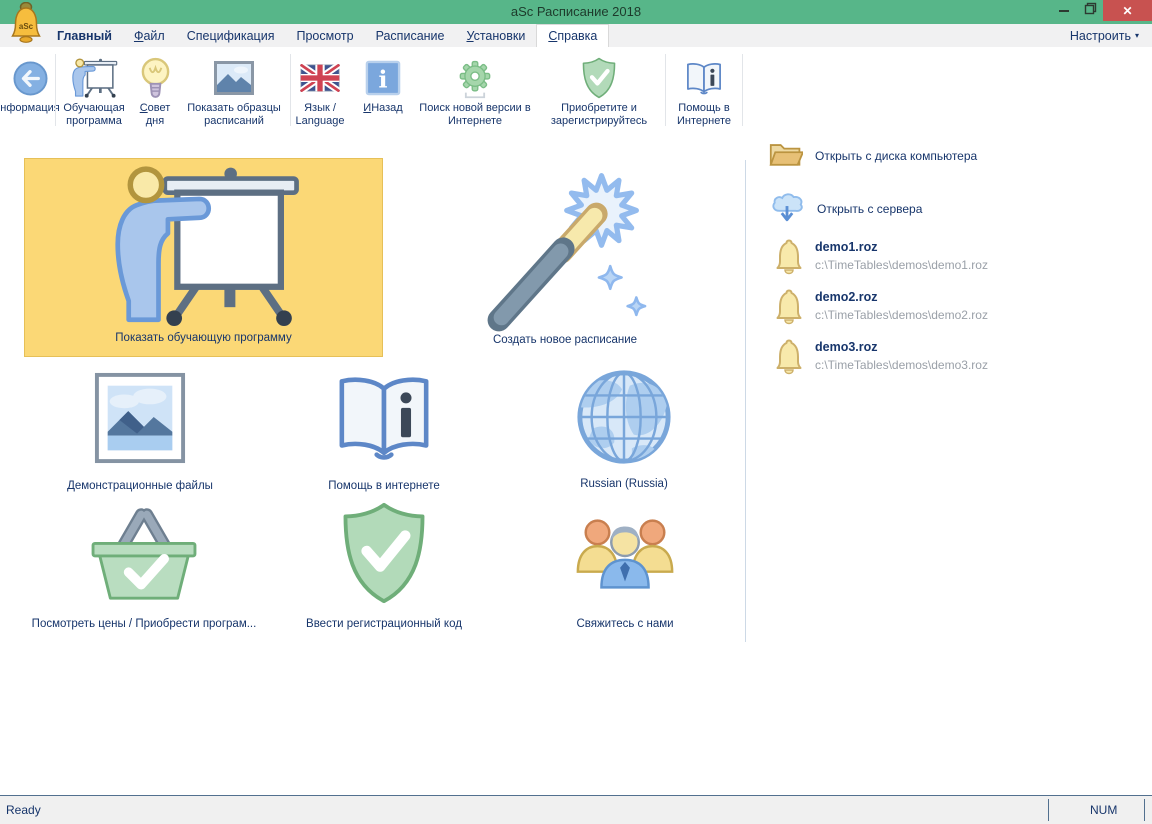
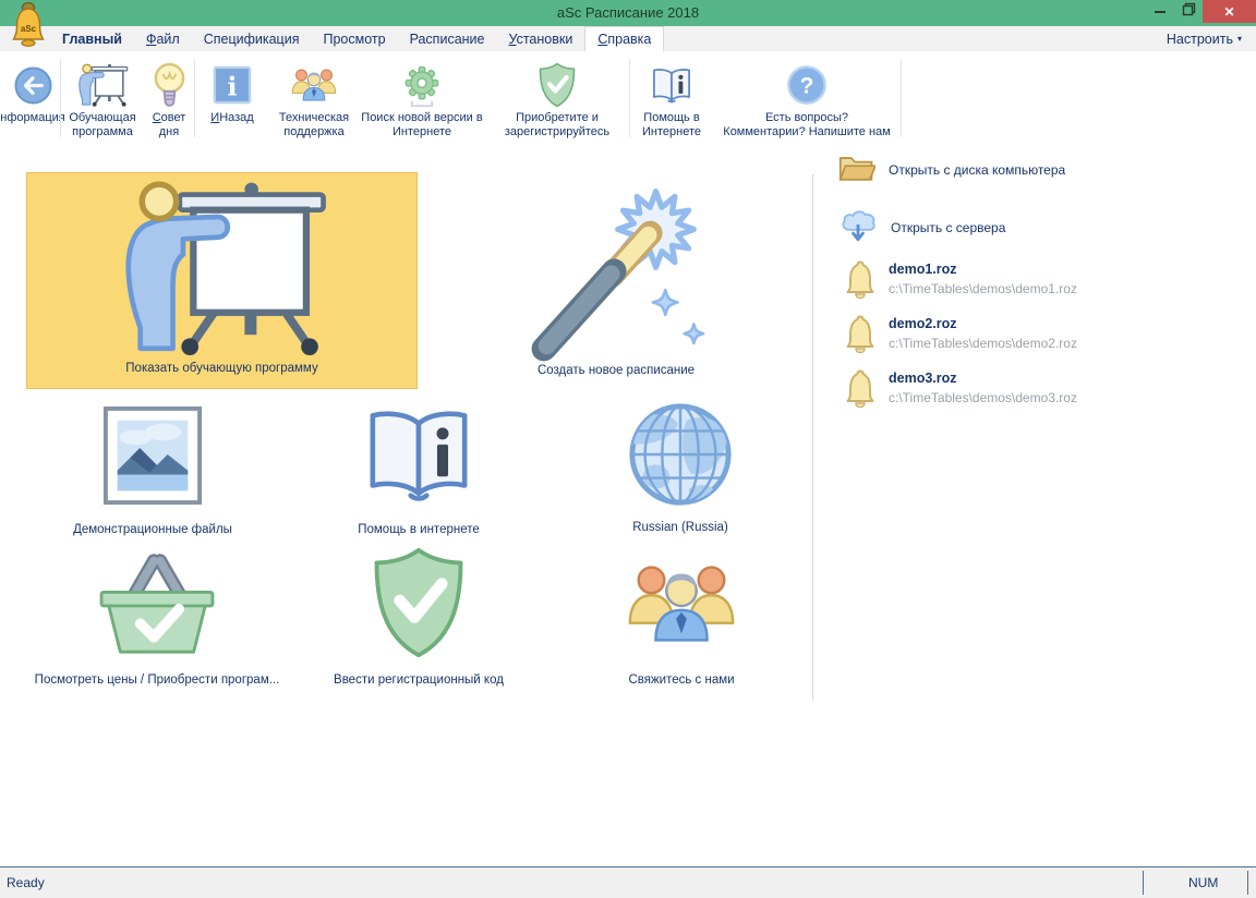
  aSc Расписание 2018
  ✕
  aSc
  Главный
  Файл
  Спецификация
  Просмотр
  Расписание
  Установки
  Справка
  Настроить
  ▾
  нформация
  Обучающая программа
  Совет дня
- Показать образцы расписаний
- Язык / Language
  i
  ИНазад
+ Техническая поддержка
  Поиск новой версии в Интернете
  Приобретите и зарегистрируйтесь
  Помощь в Интернете
+ ?
+ Есть вопросы?
+ Комментарии? Напишите нам
  Показать обучающую программу
  Создать новое расписание
  Демонстрационные файлы
  Помощь в интернете
  Russian (Russia)
  Посмотреть цены / Приобрести програм...
  Ввести регистрационный код
  Свяжитесь с нами
  Открыть с диска компьютера
  Открыть с сервера
  demo1.roz
  c:\TimeTables\demos\demo1.roz
  demo2.roz
  c:\TimeTables\demos\demo2.roz
  demo3.roz
  c:\TimeTables\demos\demo3.roz
  Ready
  NUM
